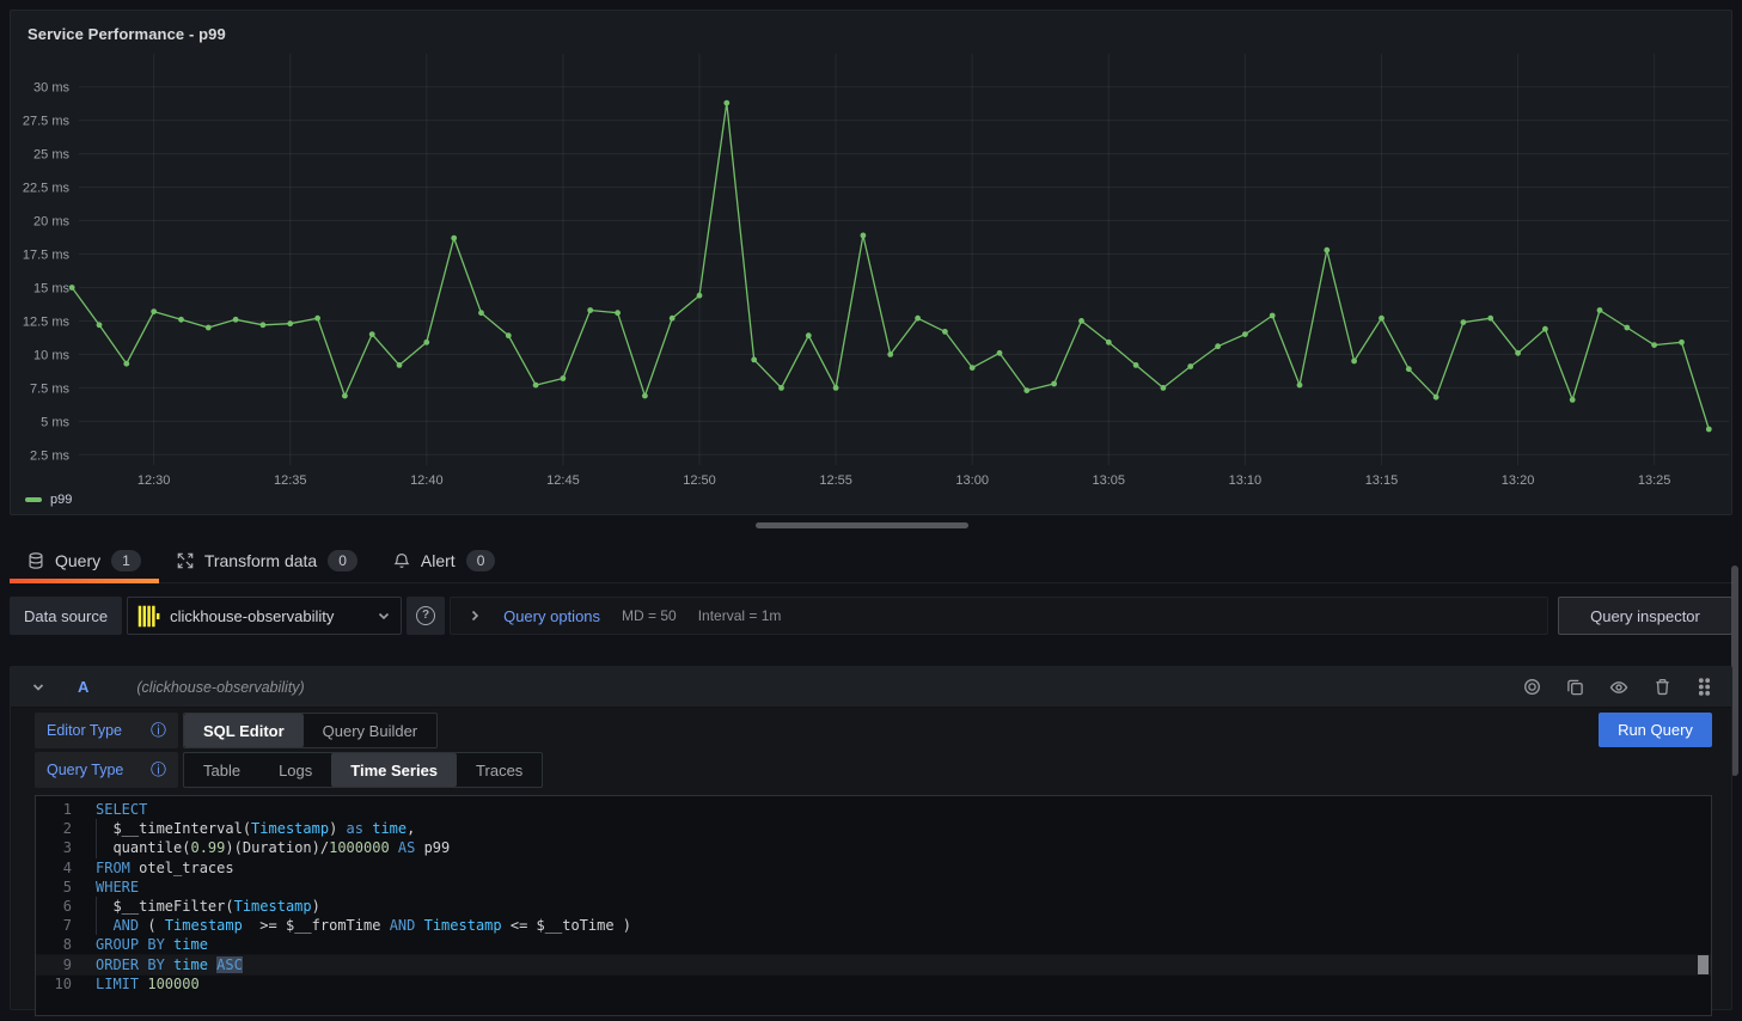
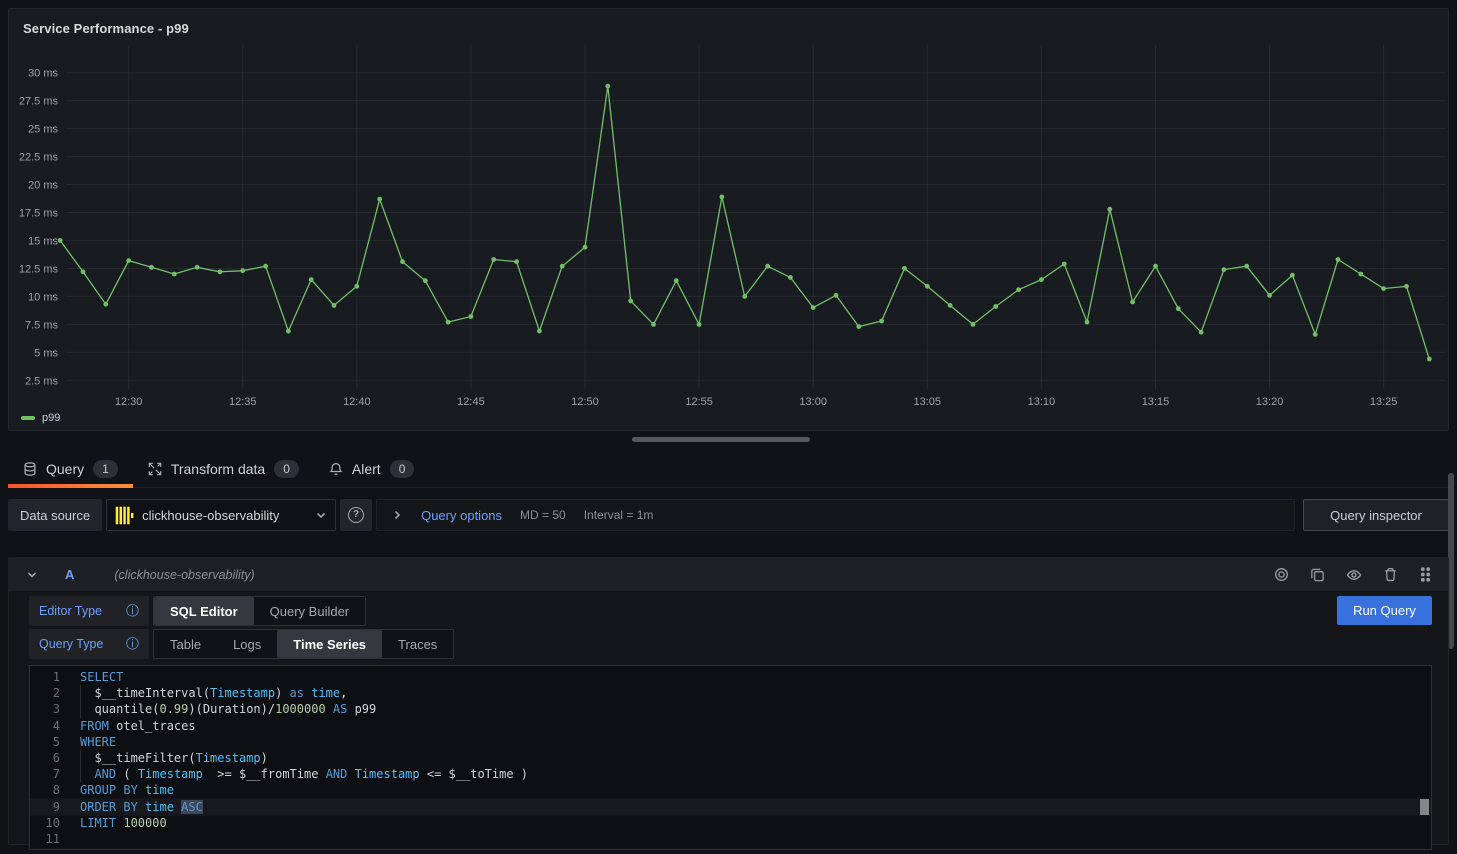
  12:30
  12:35
  12:40
  12:45
  12:50
  12:55
  13:00
  13:05
  13:10
  13:15
  13:20
  13:25
  30 ms
  27.5 ms
  25 ms
  22.5 ms
  20 ms
  17.5 ms
  15 ms
  12.5 ms
  10 ms
  7.5 ms
  5 ms
  2.5 ms
  Service Performance - p99
  p99
  Query
  1
  Transform data
  0
  Alert
  0
  Data source
  clickhouse-observability
  ?
  Query options
  MD = 50
  Interval = 1m
  Query inspector
  A
  (clickhouse-observability)
  Editor Type
  ⓘ
  SQL Editor
  Query Builder
  Run Query
  Query Type
  ⓘ
  Table
  Logs
  Time Series
  Traces
  1
  SELECT
  2
  $__timeInterval(Timestamp) as time,
  3
  quantile(0.99)(Duration)/1000000 AS p99
  4
  FROM otel_traces
  5
  WHERE
  6
  $__timeFilter(Timestamp)
  7
  AND ( Timestamp >= $__fromTime AND Timestamp <= $__toTime )
  8
  GROUP BY time
  9
  ORDER BY time ASC
  10
  LIMIT 100000
+ 11
